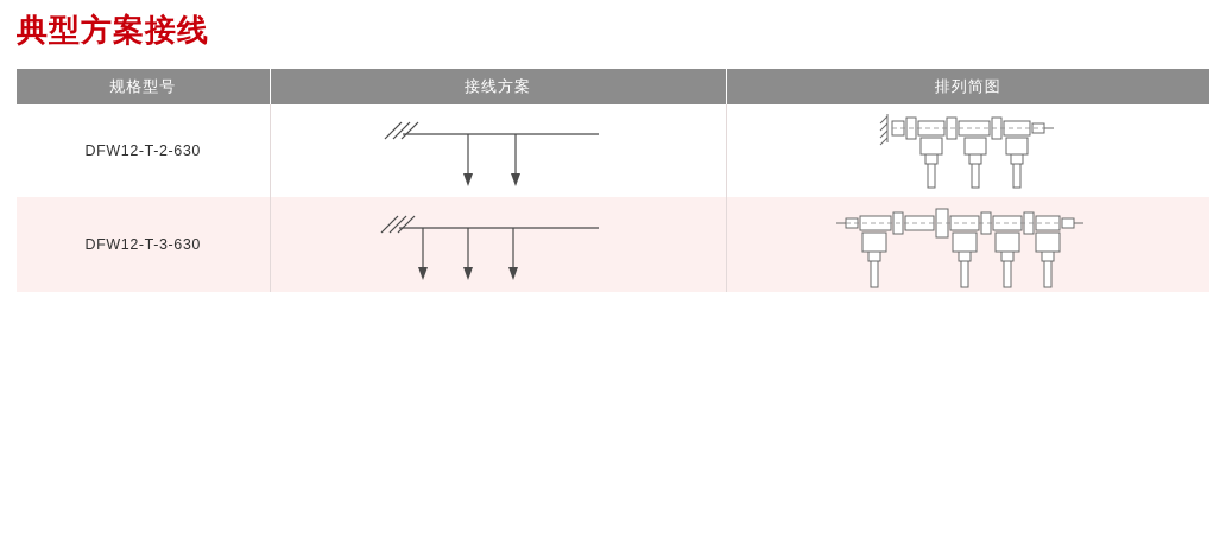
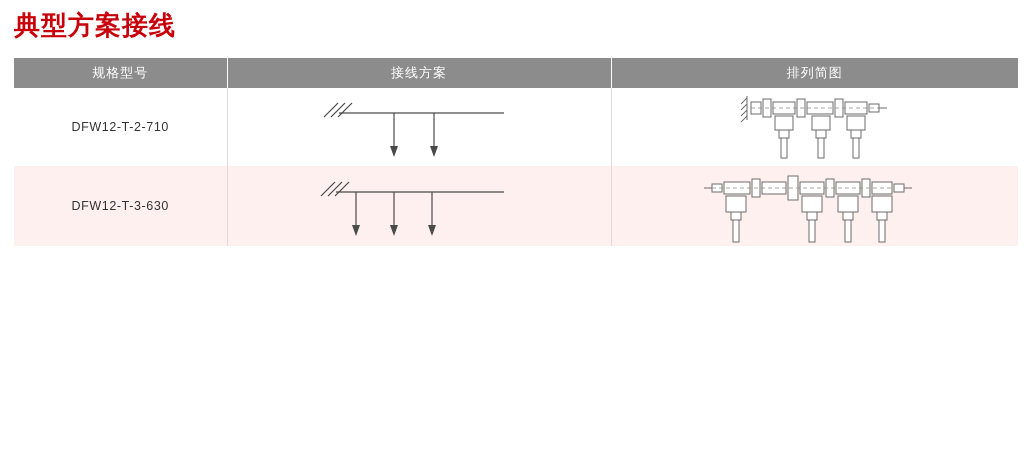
  典型方案接线
  规格型号	接线方案	排列简图
- DFW12-T-2-630
+ DFW12-T-2-710
  DFW12-T-3-630
